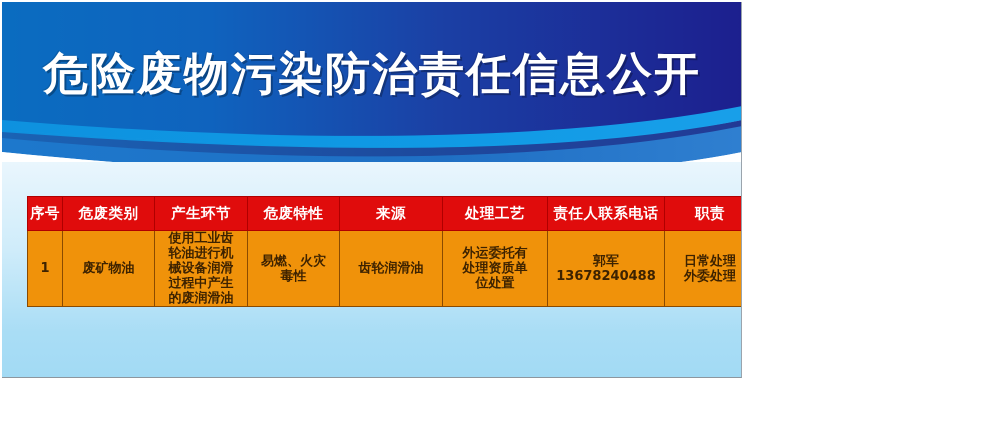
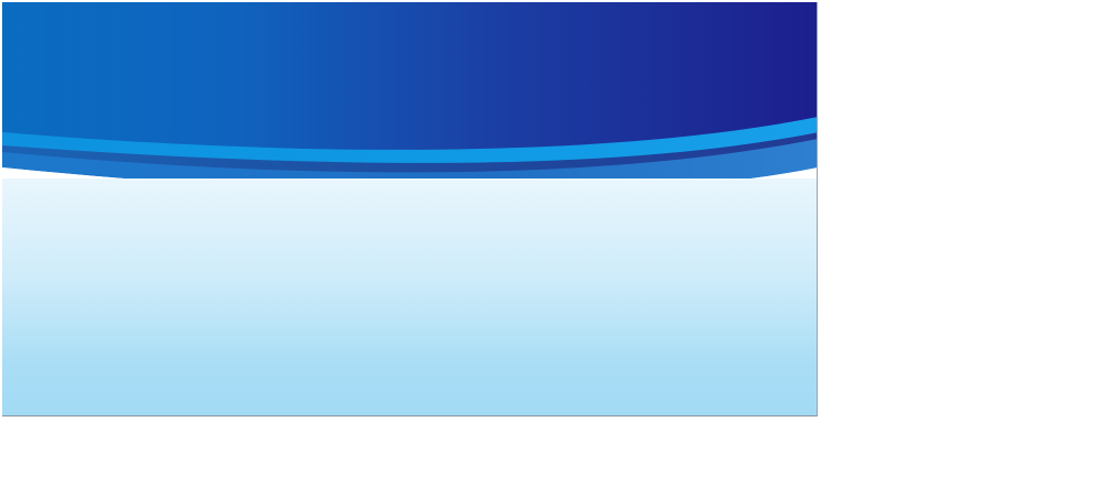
- 危险废物污染防治责任信息公开
- 序号	危废类别	产生环节	危废特性	来源	处理工艺	责任人联系电话	职责
- 1	废矿物油	使用工业齿 轮油进行机 械设备润滑 过程中产生 的废润滑油	易燃、火灾 毒性	齿轮润滑油	外运委托有 处理资质单 位处置	郭军 13678240488	日常处理 外委处理
